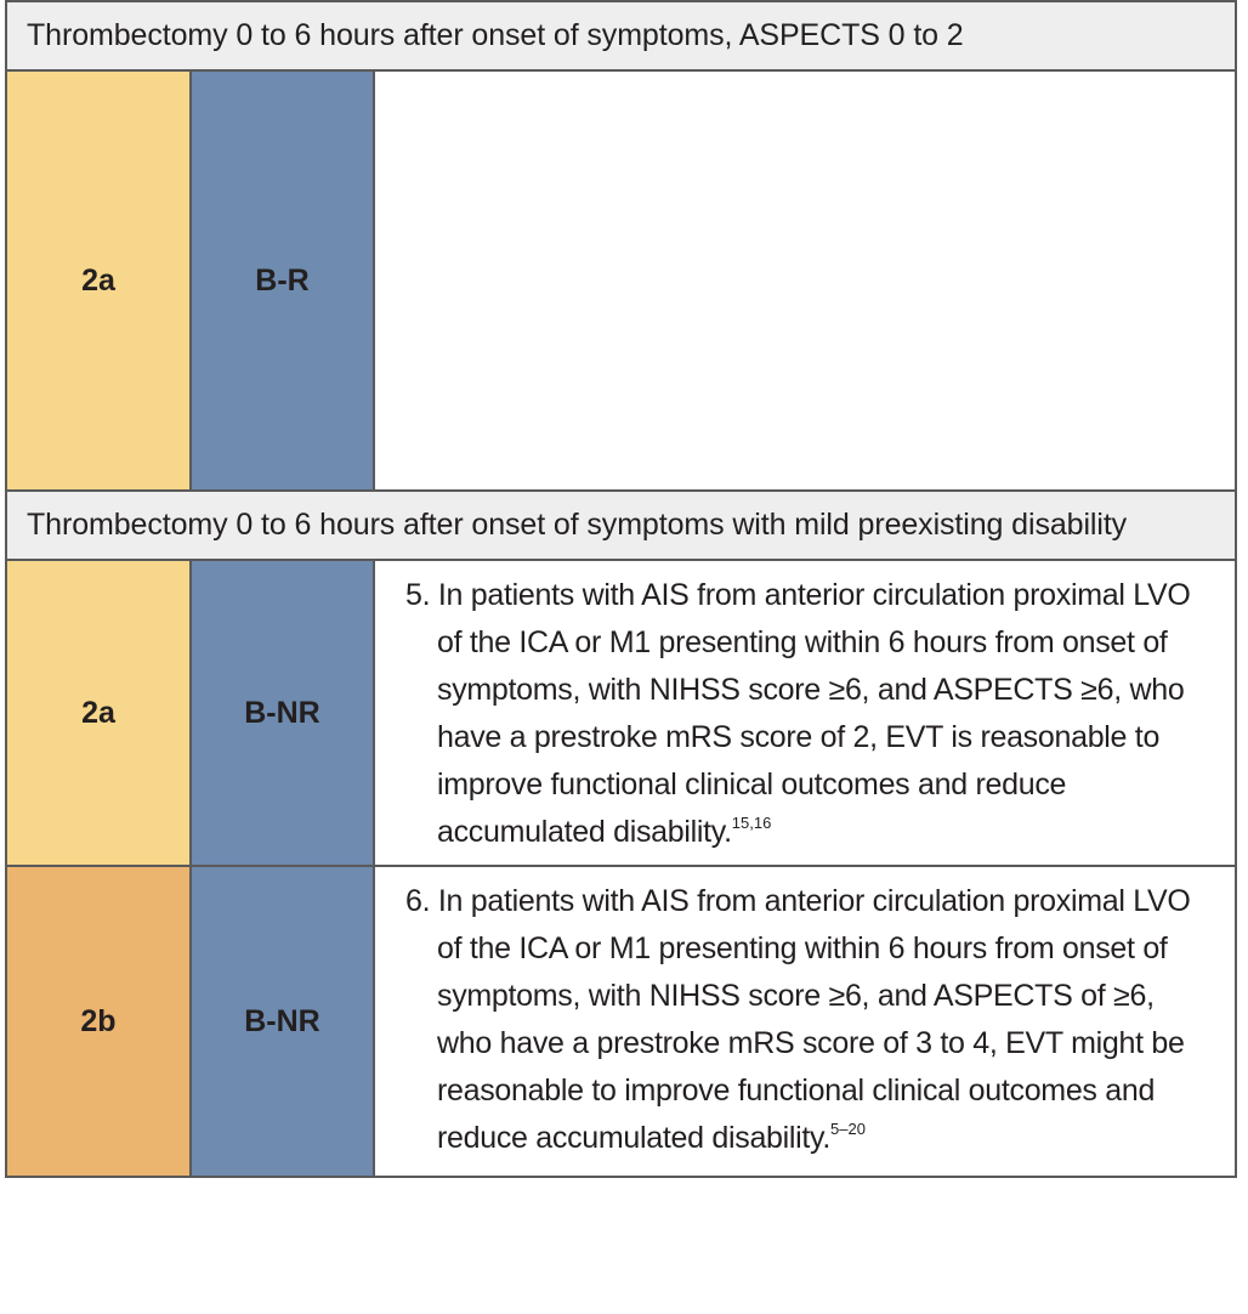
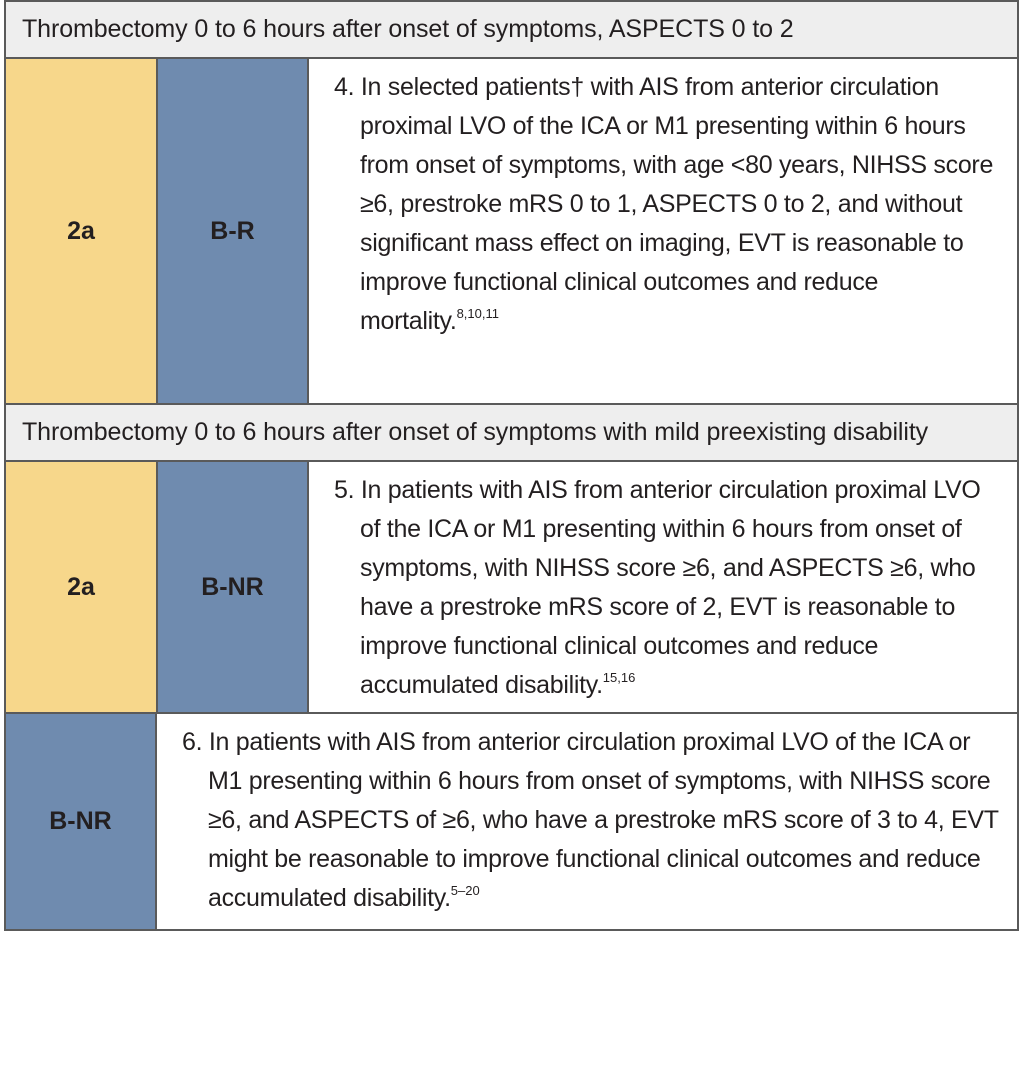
  Thrombectomy 0 to 6 hours after onset of symptoms, ASPECTS 0 to 2
  2a
  B-R
+ 4. In selected patients† with AIS from anterior circulation proximal LVO of the ICA or M1 presenting within 6 hours from onset of symptoms, with age <80 years, NIHSS score ≥6, prestroke mRS 0 to 1, ASPECTS 0 to 2, and without significant mass effect on imaging, EVT is reasonable to improve functional clinical outcomes and reduce mortality.8,10,11
  Thrombectomy 0 to 6 hours after onset of symptoms with mild preexisting disability
  2a
  B-NR
  5. In patients with AIS from anterior circulation proximal LVO of the ICA or M1 presenting within 6 hours from onset of symptoms, with NIHSS score ≥6, and ASPECTS ≥6, who have a prestroke mRS score of 2, EVT is reasonable to improve functional clinical outcomes and reduce accumulated disability.15,16
- 2b
  B-NR
  6. In patients with AIS from anterior circulation proximal LVO of the ICA or M1 presenting within 6 hours from onset of symptoms, with NIHSS score ≥6, and ASPECTS of ≥6, who have a prestroke mRS score of 3 to 4, EVT might be reasonable to improve functional clinical outcomes and reduce accumulated disability.5–20
